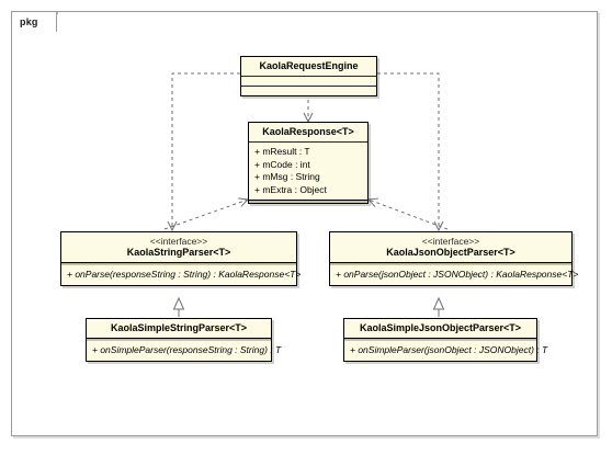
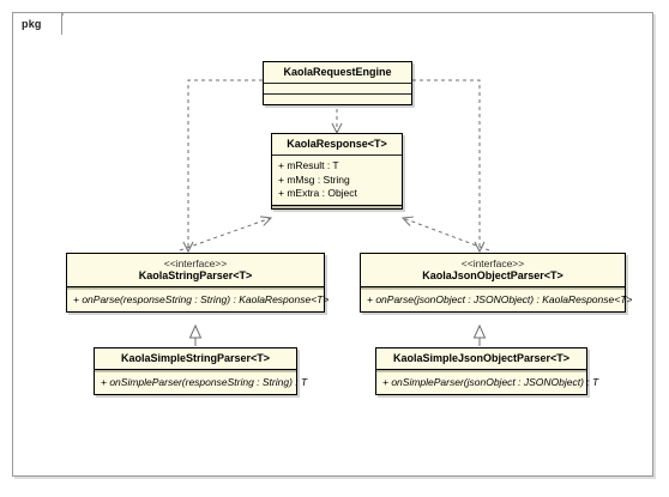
  pkg
  KaolaRequestEngine
  KaolaResponse<T>
  + mResult : T
- + mCode : int
  + mMsg : String
  + mExtra : Object
  <<interface>>
  KaolaStringParser<T>
  + onParse(responseString : String) : KaolaResponse<T>
  <<interface>>
  KaolaJsonObjectParser<T>
  + onParse(jsonObject : JSONObject) : KaolaResponse<T>
  KaolaSimpleStringParser<T>
  + onSimpleParser(responseString : String) : T
  KaolaSimpleJsonObjectParser<T>
  + onSimpleParser(jsonObject : JSONObject) : T
